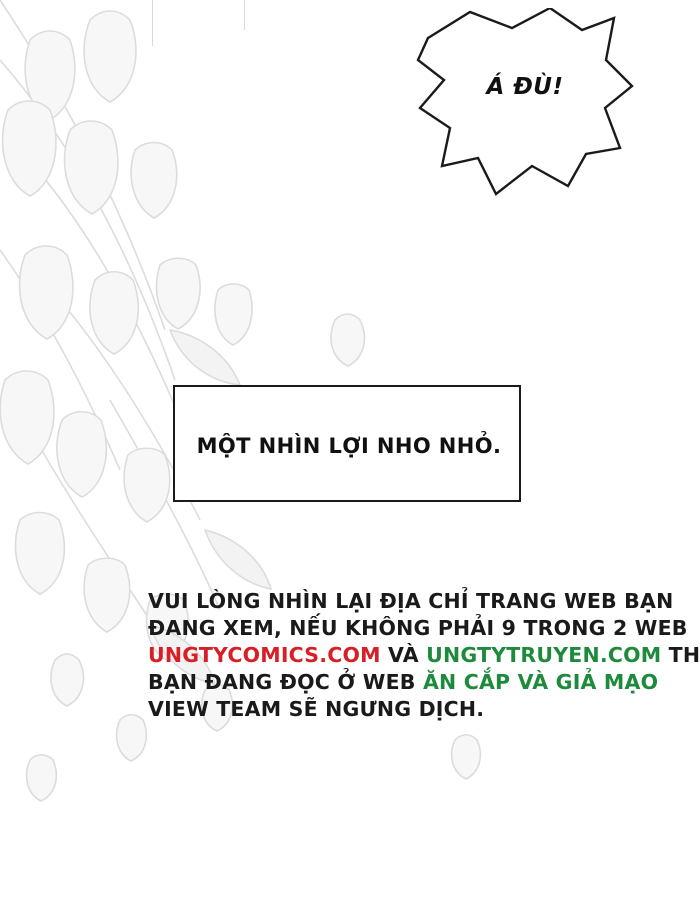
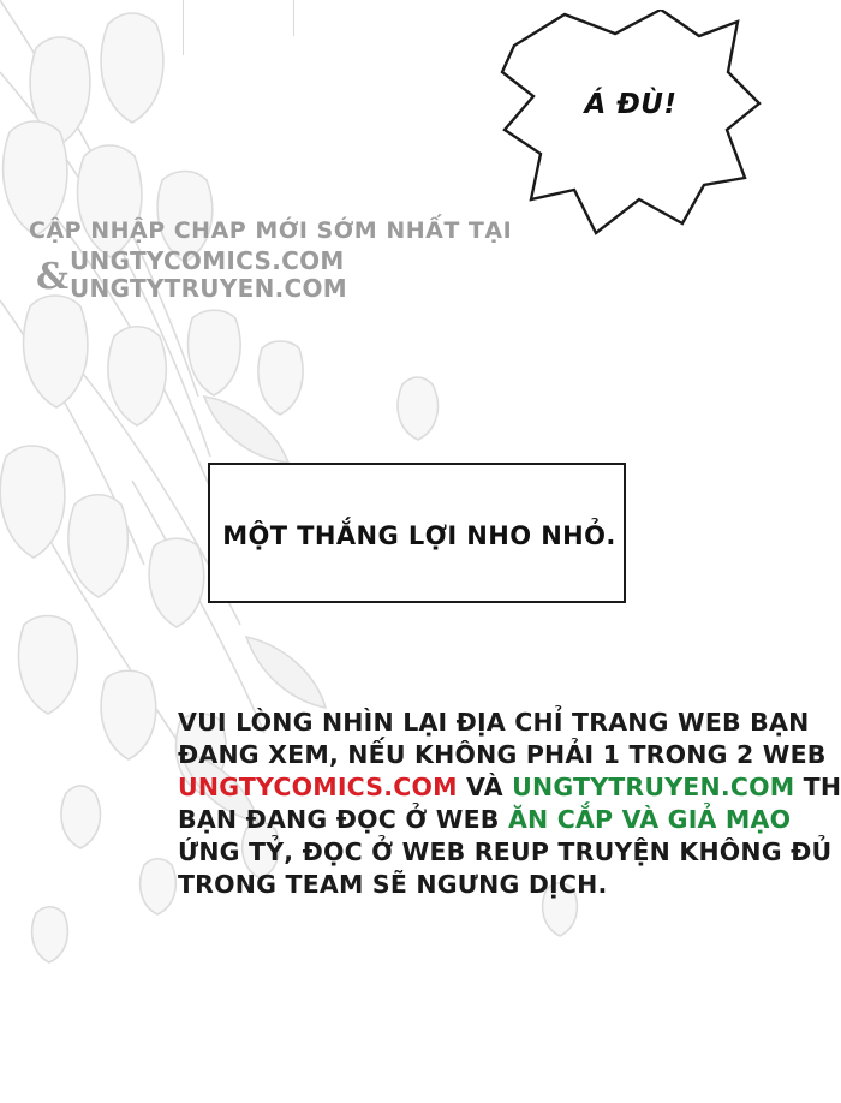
  Á ĐÙ!
+ CẬP NHẬP CHAP MỚI SỚM NHẤT TẠI
+ &
+ UNGTYCOMICS.COM
+ UNGTYTRUYEN.COM
- MỘT NHÌN LỢI NHO NHỎ.
+ MỘT THẮNG LỢI NHO NHỎ.
  VUI LÒNG NHÌN LẠI ĐỊA CHỈ TRANG WEB BẠN
- ĐANG XEM, NẾU KHÔNG PHẢI 9 TRONG 2 WEB
+ ĐANG XEM, NẾU KHÔNG PHẢI 1 TRONG 2 WEB
  UNGTYCOMICS.COM VÀ UNGTYTRUYEN.COM TH
  BẠN ĐANG ĐỌC Ở WEB ĂN CẮP VÀ GIẢ MẠO
+ ỨNG TỶ, ĐỌC Ở WEB REUP TRUYỆN KHÔNG ĐỦ
- VIEW TEAM SẼ NGƯNG DỊCH.
+ TRONG TEAM SẼ NGƯNG DỊCH.
